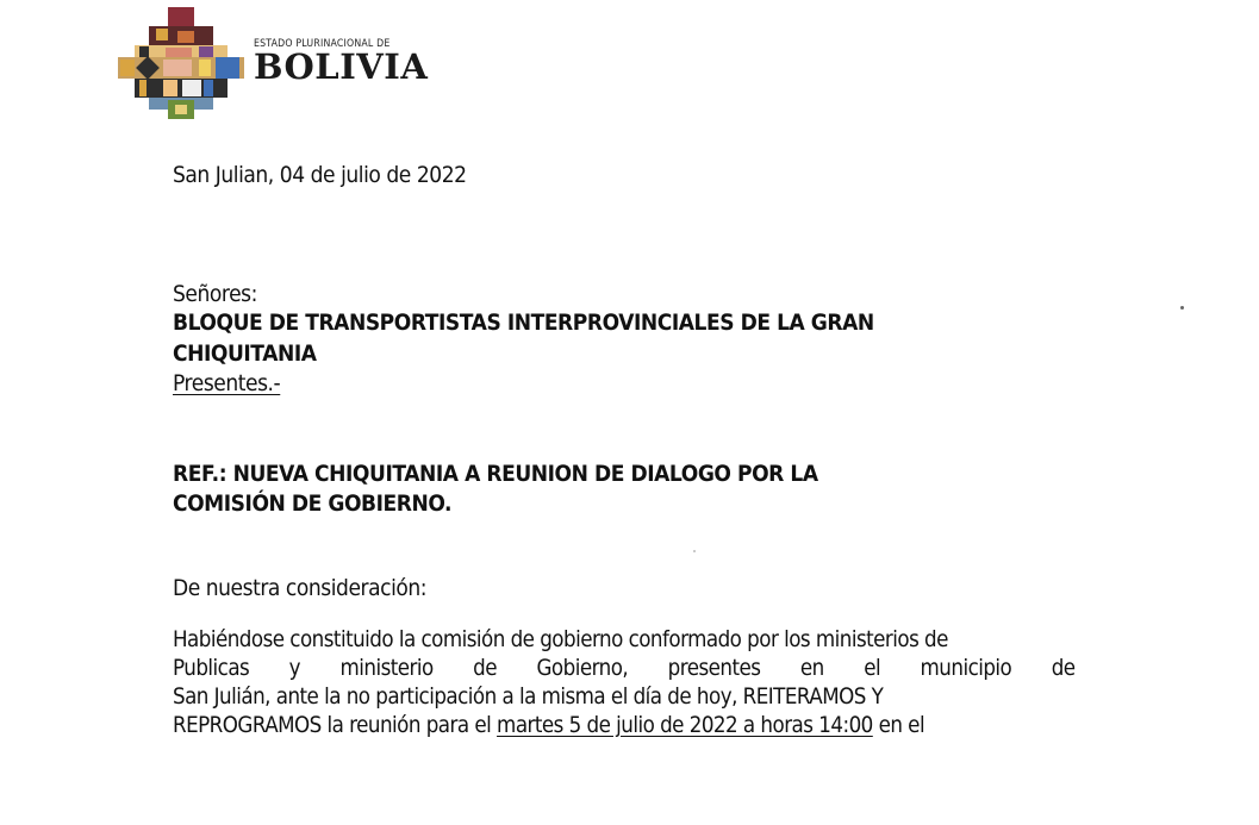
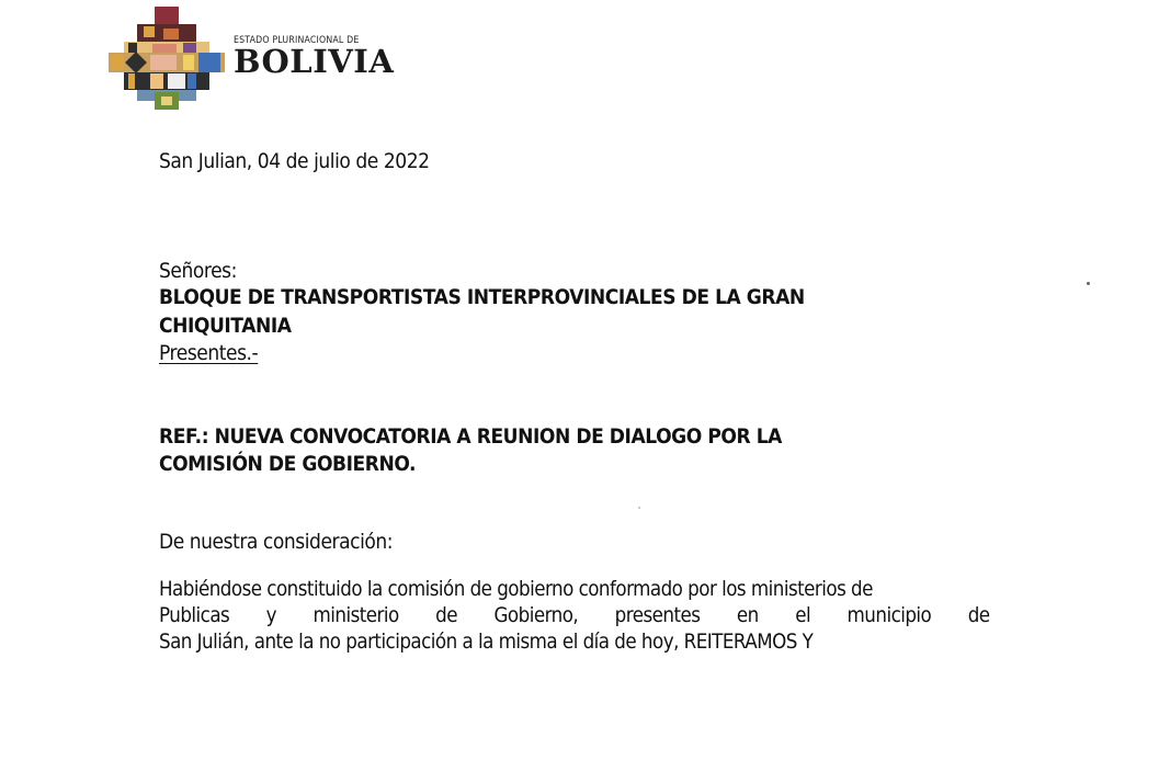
  ESTADO PLURINACIONAL DE
  BOLIVIA
  San Julian, 04 de julio de 2022
  Señores:
  BLOQUE DE TRANSPORTISTAS INTERPROVINCIALES DE LA GRAN
  CHIQUITANIA
  Presentes.-
- REF.: NUEVA CHIQUITANIA A REUNION DE DIALOGO POR LA
+ REF.: NUEVA CONVOCATORIA A REUNION DE DIALOGO POR LA
  COMISIÓN DE GOBIERNO.
  De nuestra consideración:
  Habiéndose constituido la comisión de gobierno conformado por los ministerios de
  Publicas
  y
  ministerio
  de
  Gobierno,
  presentes
  en
  el
  municipio
  de
  San Julián, ante la no participación a la misma el día de hoy, REITERAMOS Y
- REPROGRAMOS la reunión para el martes 5 de julio de 2022 a horas 14:00 en el
